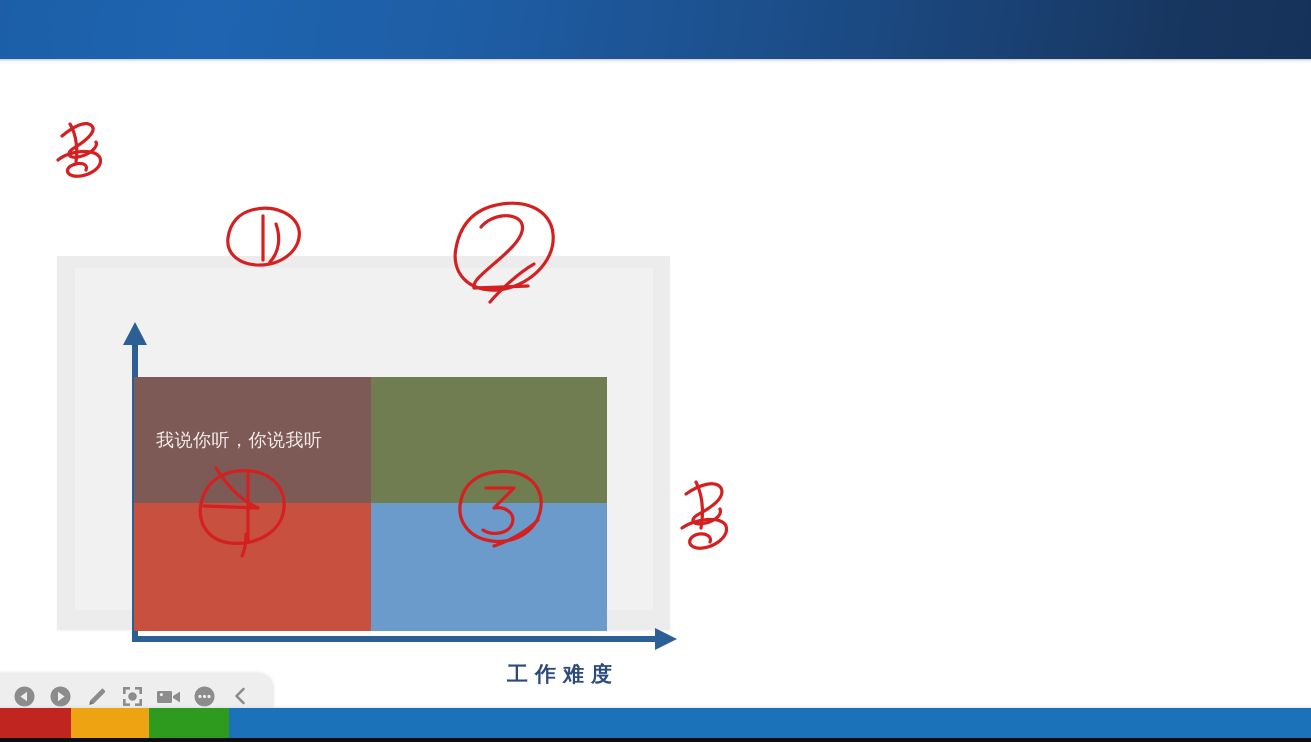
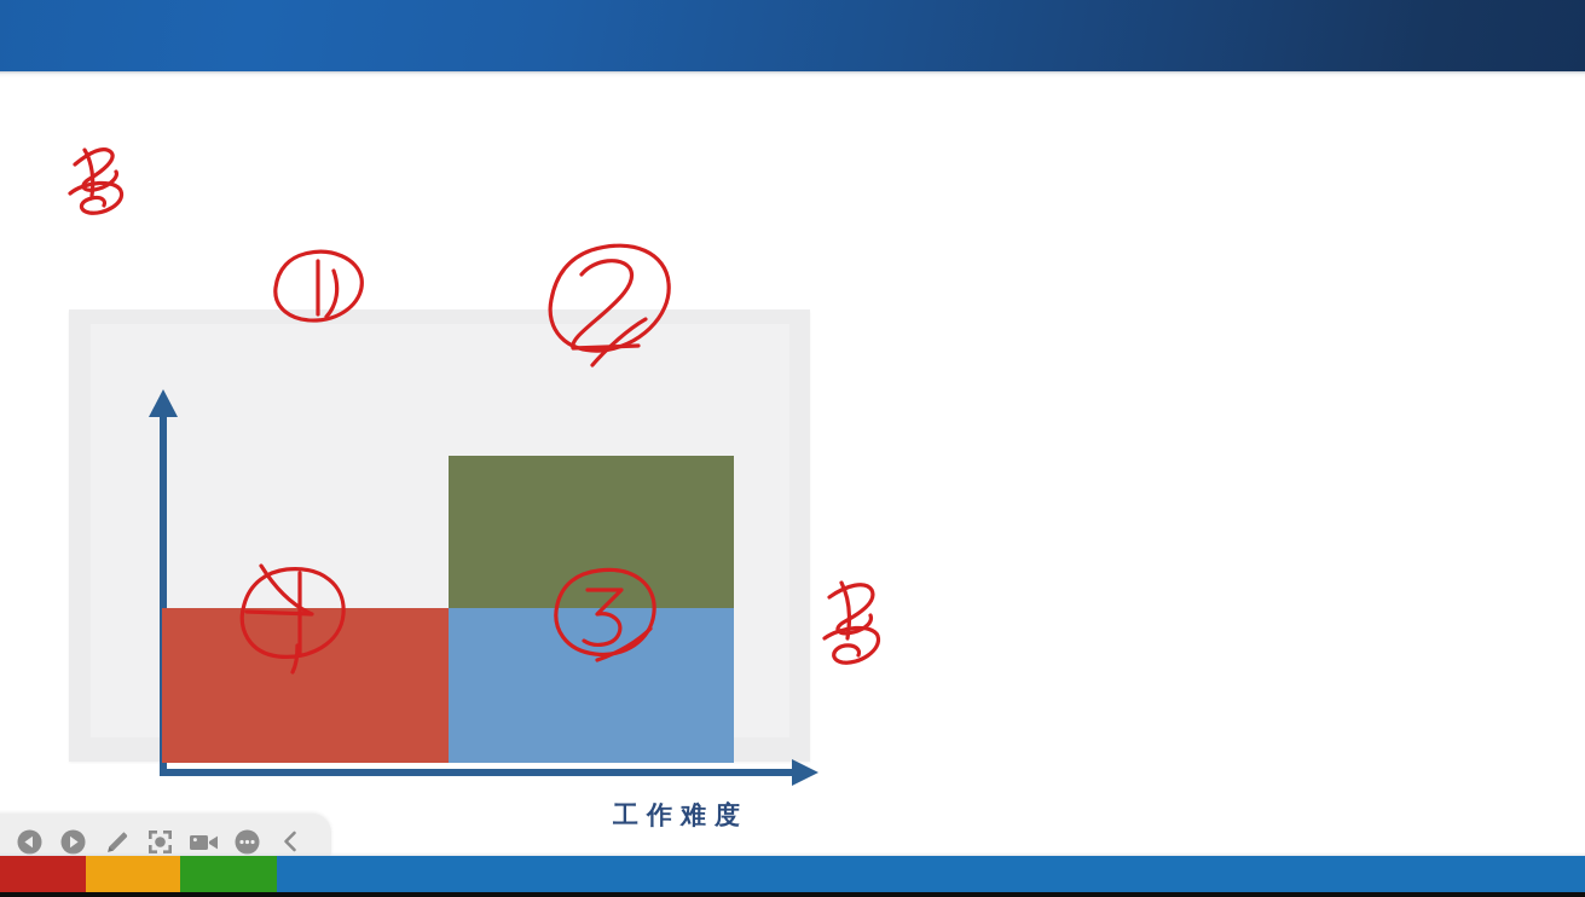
  工作难度
- 我说你听，你说我听
